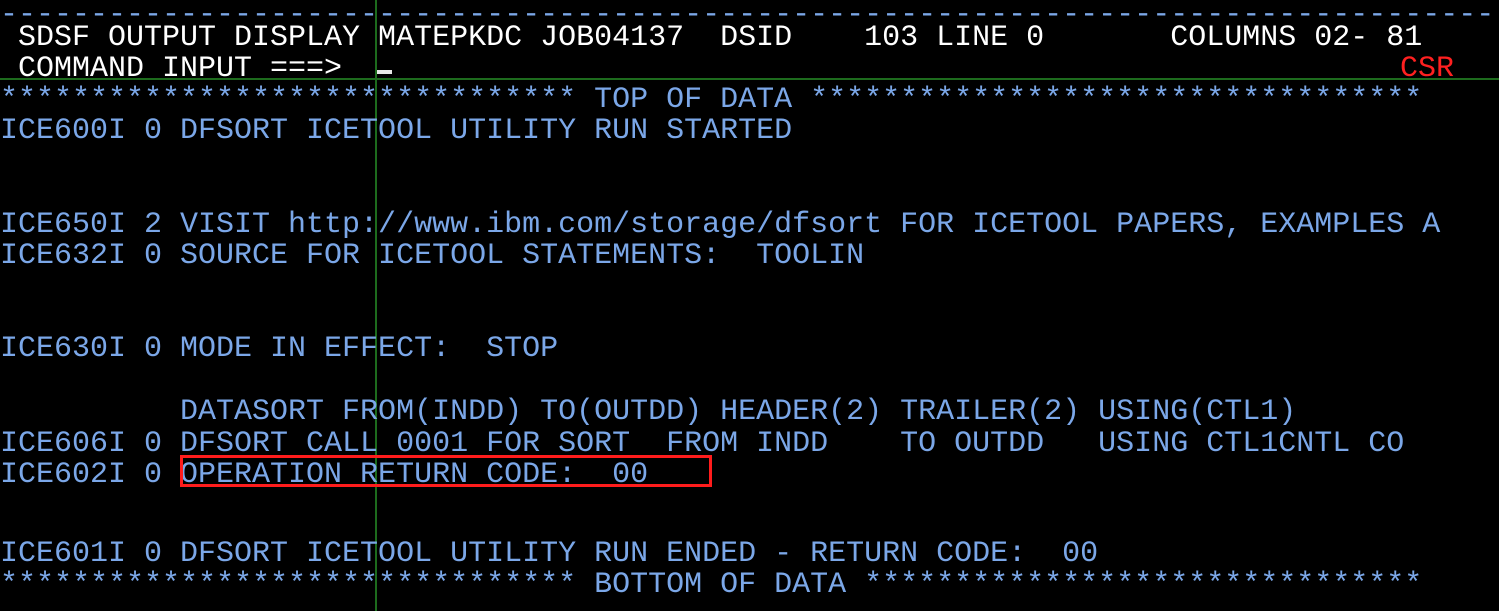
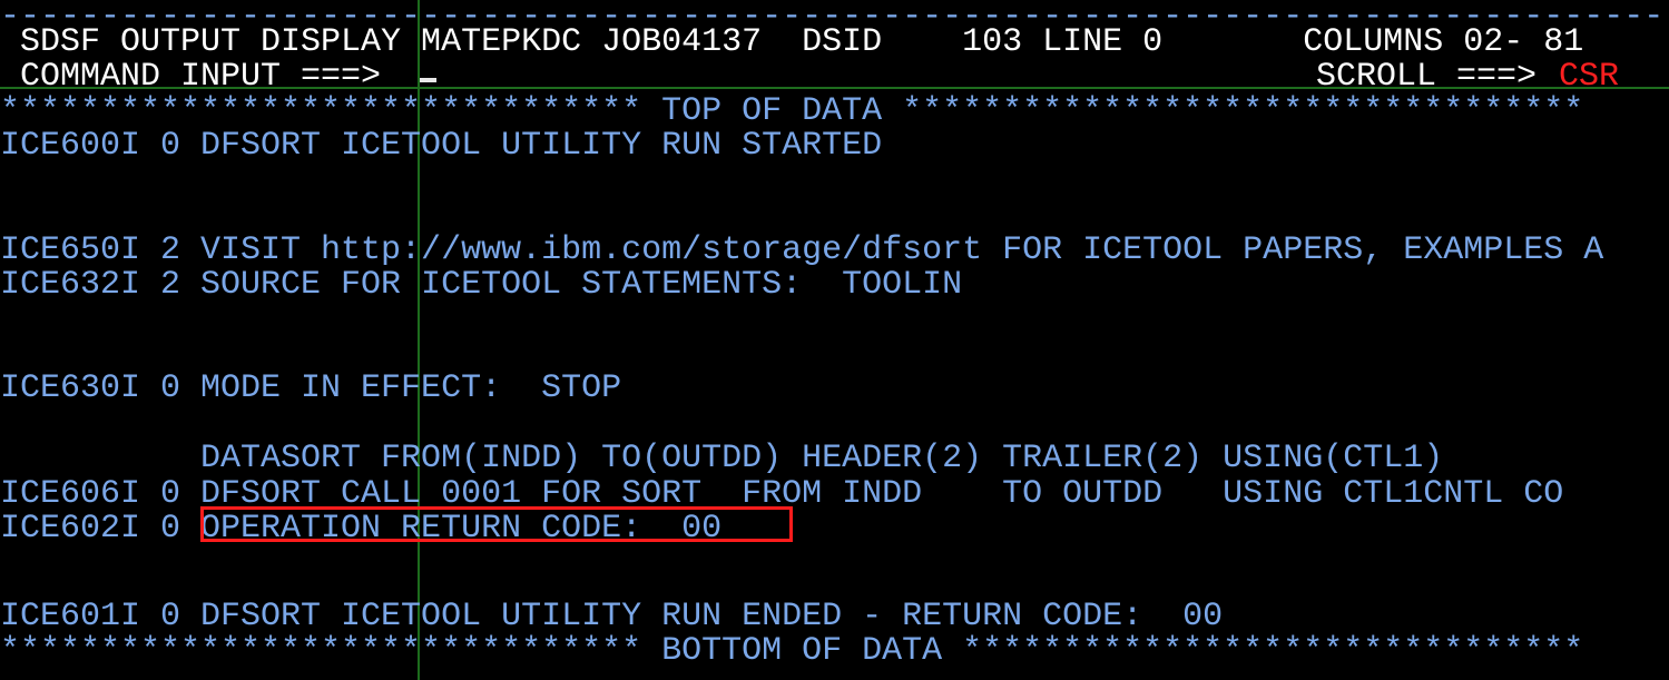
  -----------------------------------------------------------------------------------
  SDSF OUTPUT DISPLAY MATEPKDC JOB04137 DSID 103 LINE 0 COLUMNS 02- 81
  COMMAND INPUT ===>
+ SCROLL ===>
  CSR
  ******************************** TOP OF DATA **********************************
  ICE600I 0 DFSORT ICETOOL UTILITY RUN STARTED
  ICE650I 2 VISIT http://www.ibm.com/storage/dfsort FOR ICETOOL PAPERS, EXAMPLES A
- ICE632I 0 SOURCE FOR ICETOOL STATEMENTS: TOOLIN
+ ICE632I 2 SOURCE FOR ICETOOL STATEMENTS: TOOLIN
  ICE630I 0 MODE IN EFFECT: STOP
  DATASORT FROM(INDD) TO(OUTDD) HEADER(2) TRAILER(2) USING(CTL1)
  ICE606I 0 DFSORT CALL 0001 FOR SORT FROM INDD TO OUTDD USING CTL1CNTL CO
  ICE602I 0 OPERATION RETURN CODE: 00
  ICE601I 0 DFSORT ICETOOL UTILITY RUN ENDED - RETURN CODE: 00
  ******************************** BOTTOM OF DATA *******************************
